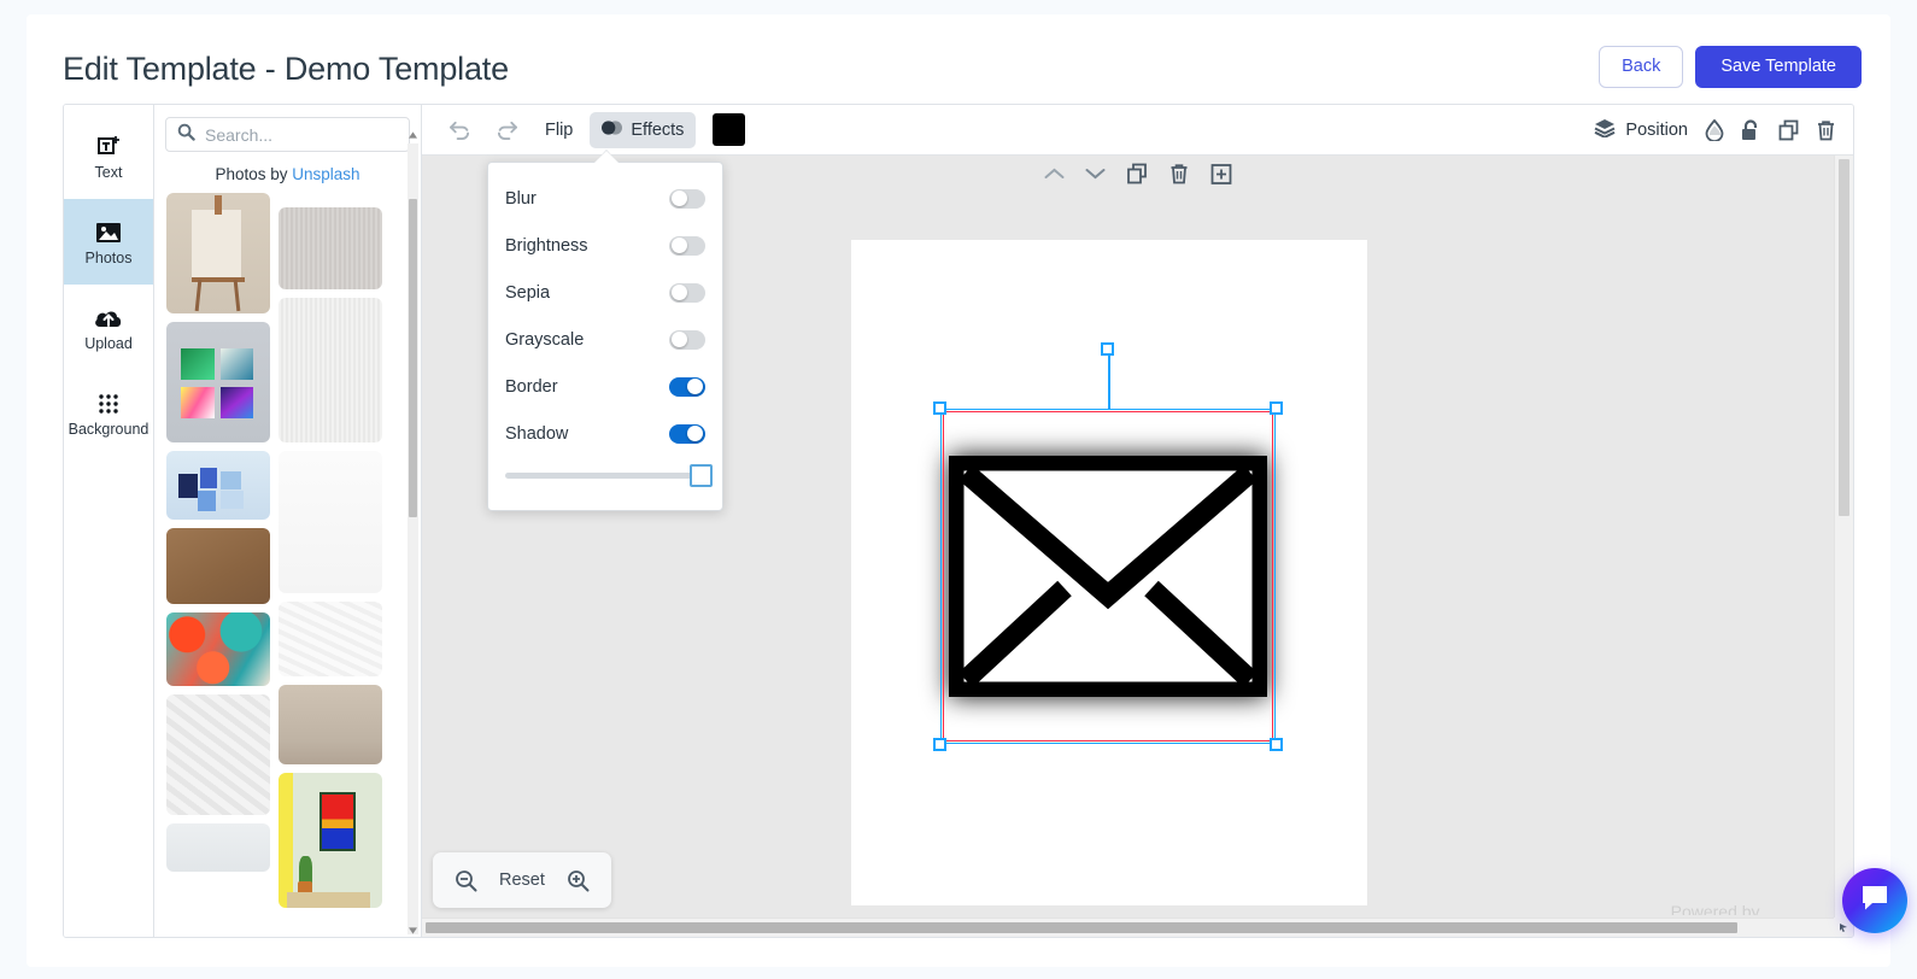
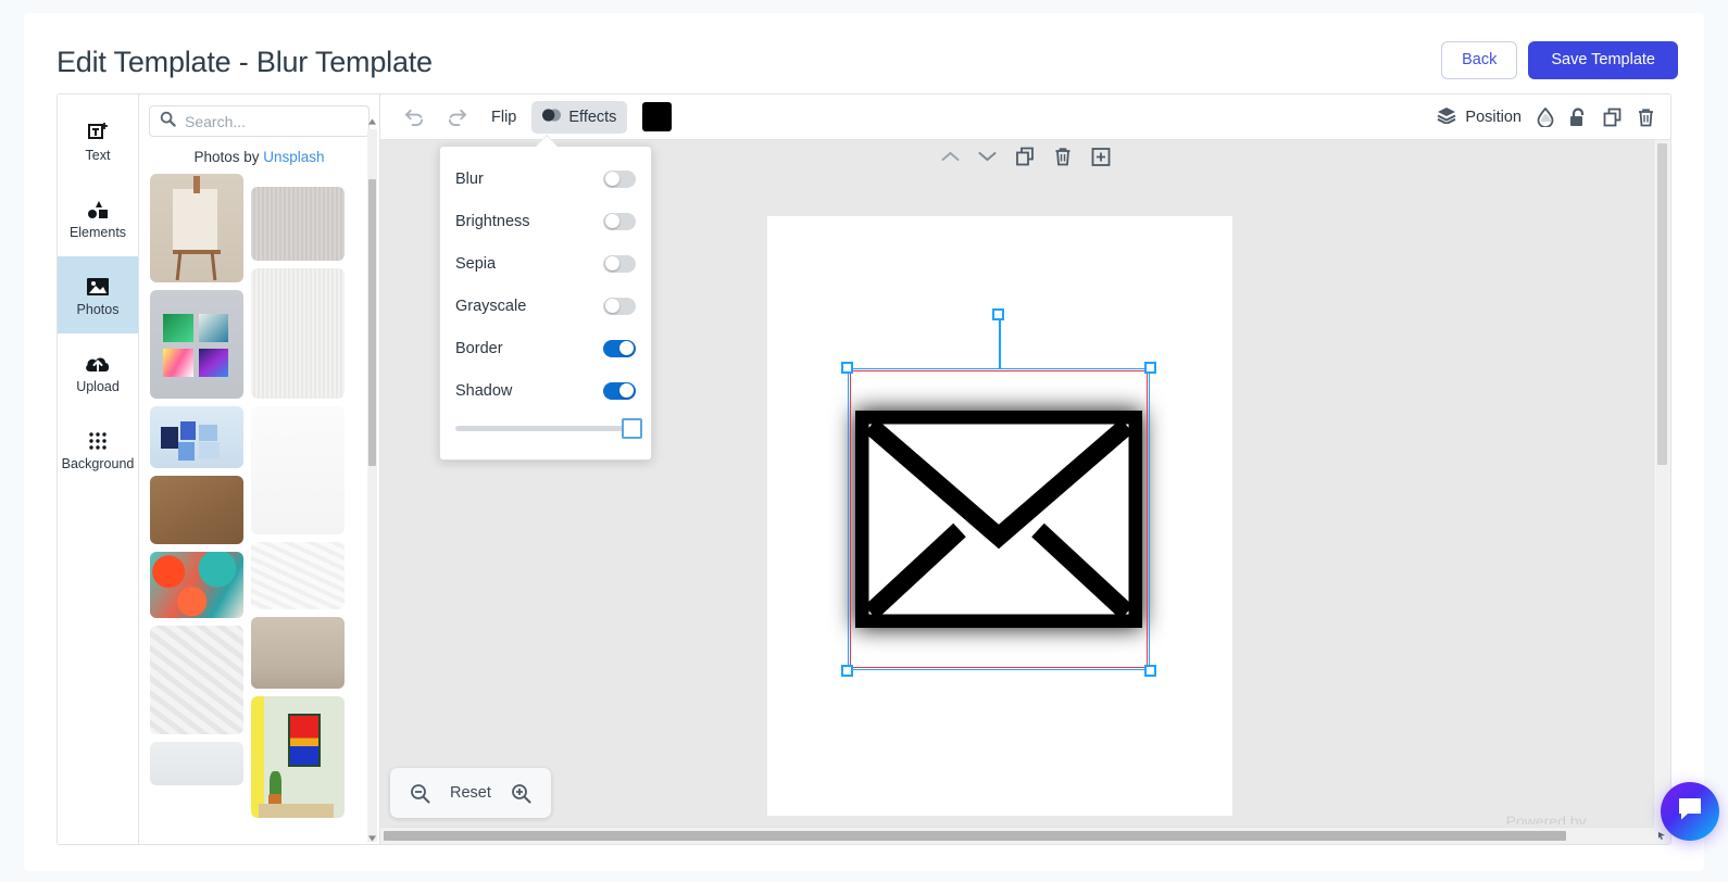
- Edit Template - Demo Template
+ Edit Template - Blur Template
  Back
  Save Template
  Text
+ Elements
  Photos
  Upload
  Background
  Search...
  Photos by Unsplash
  Flip
  Effects
  Position
  Blur
  Brightness
  Sepia
  Grayscale
  Border
  Shadow
  Reset
  Powered by ....
